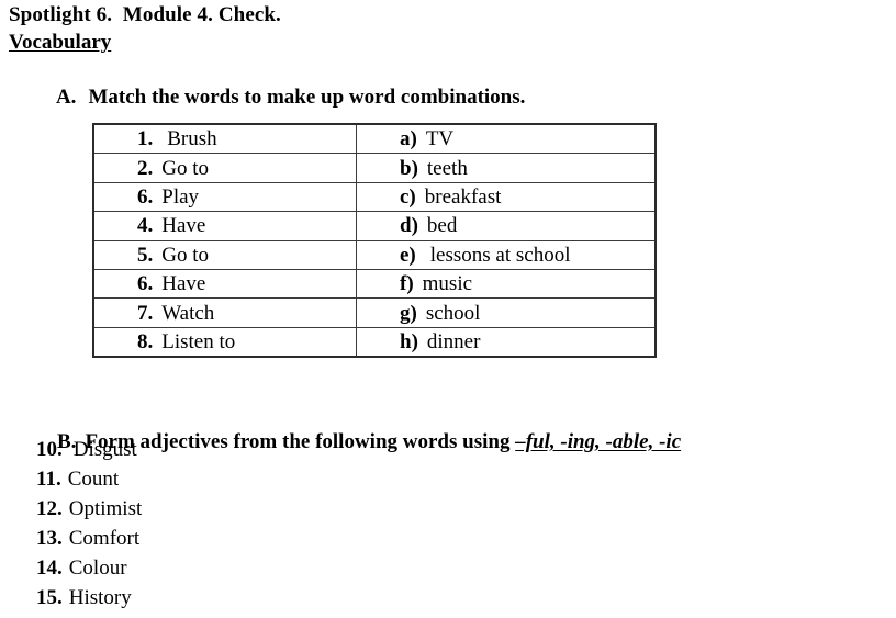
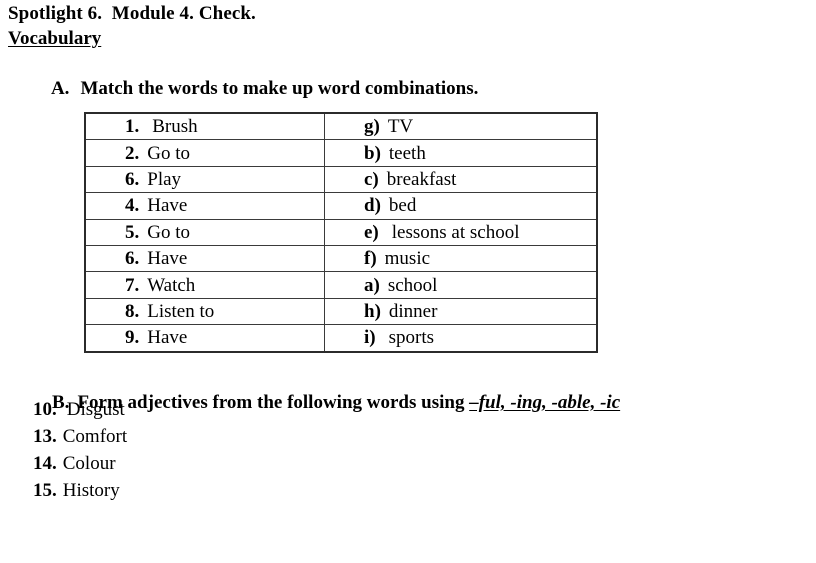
  Spotlight 6. Module 4. Check.
  Vocabulary
  A. Match the words to make up word combinations.
- 1. Brush	a) TV
+ 1. Brush	g) TV
  2. Go to	b) teeth
  6. Play	c) breakfast
  4. Have	d) bed
  5. Go to	e) lessons at school
  6. Have	f) music
- 7. Watch	g) school
+ 7. Watch	a) school
  8. Listen to	h) dinner
+ 9. Have	i) sports
  B. Form adjectives from the following words using –ful, -ing, -able, -ic
  10. Disgust
- 11. Count
- 12. Optimist
  13. Comfort
  14. Colour
  15. History
